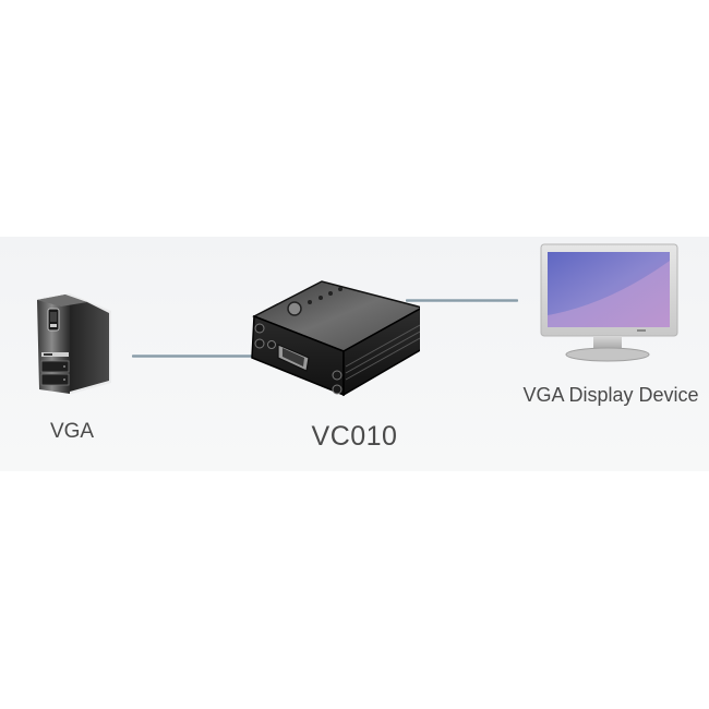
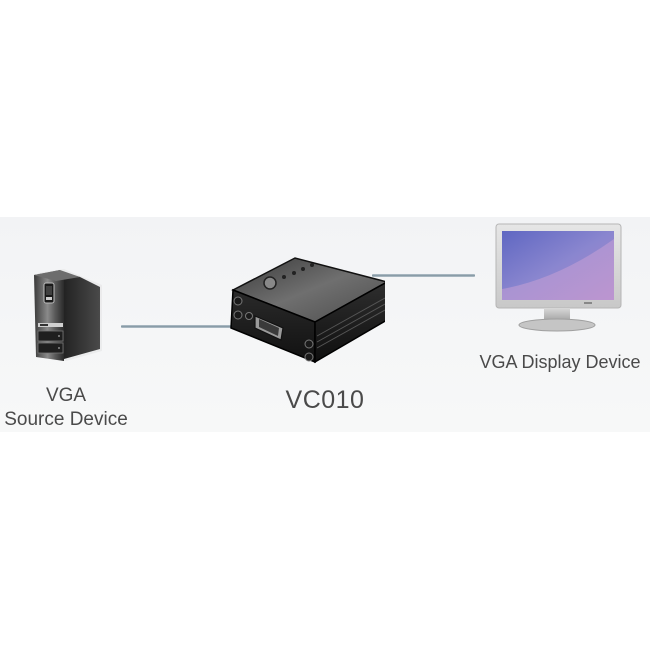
  VGA
+ Source Device
  VC010
  VGA Display Device
